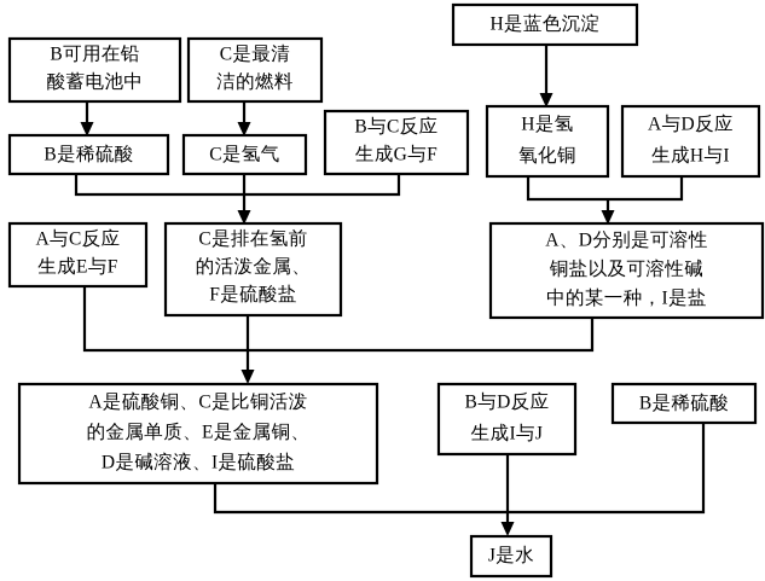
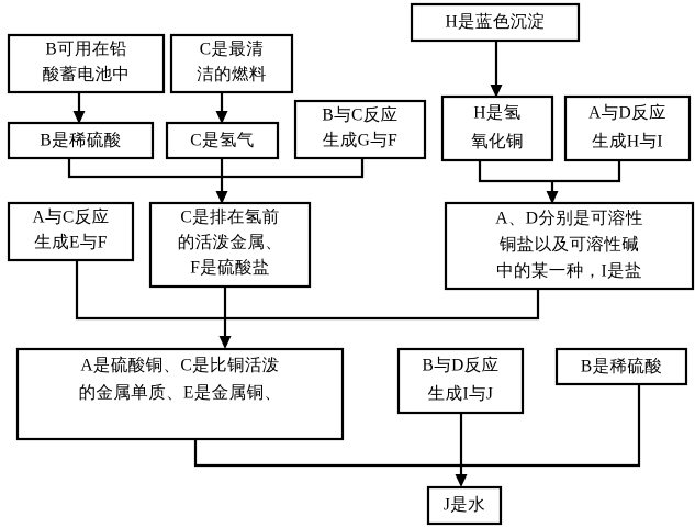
  B可用在铅
  酸蓄电池中
  C是最清
  洁的燃料
  H是蓝色沉淀
  B是稀硫酸
  C是氢气
  B与C反应
  生成G与F
  H是氢
  氧化铜
  A与D反应
  生成H与I
  A与C反应
  生成E与F
  C是排在氢前
  的活泼金属、
  F是硫酸盐
  A、D分别是可溶性
  铜盐以及可溶性碱
  中的某一种，I是盐
  A是硫酸铜、C是比铜活泼
  的金属单质、E是金属铜、
- D是碱溶液、I是硫酸盐
  B与D反应
  生成I与J
  B是稀硫酸
  J是水
